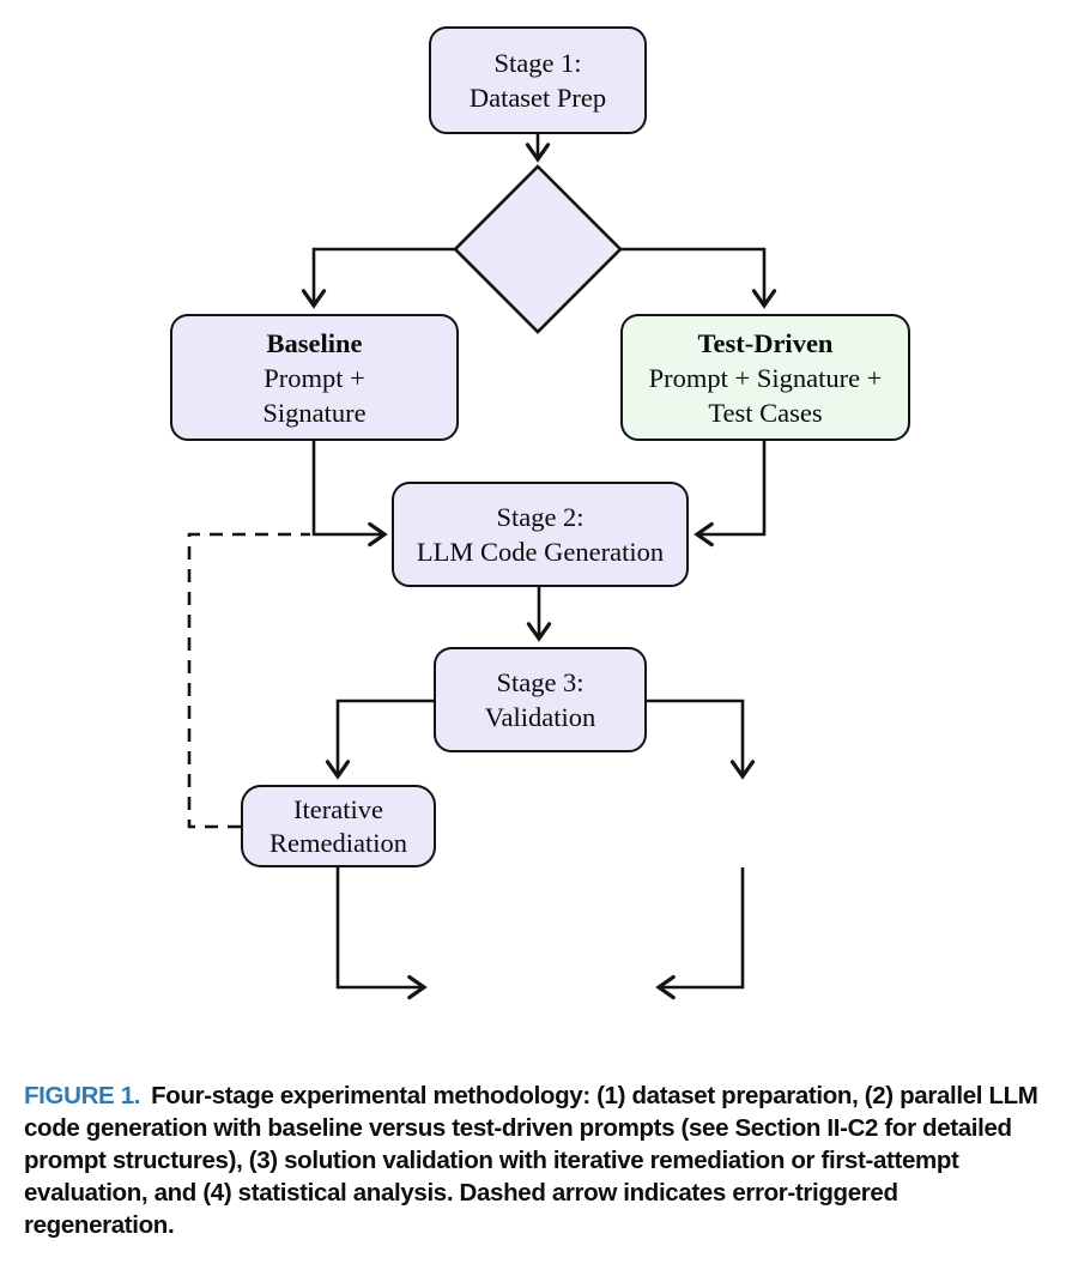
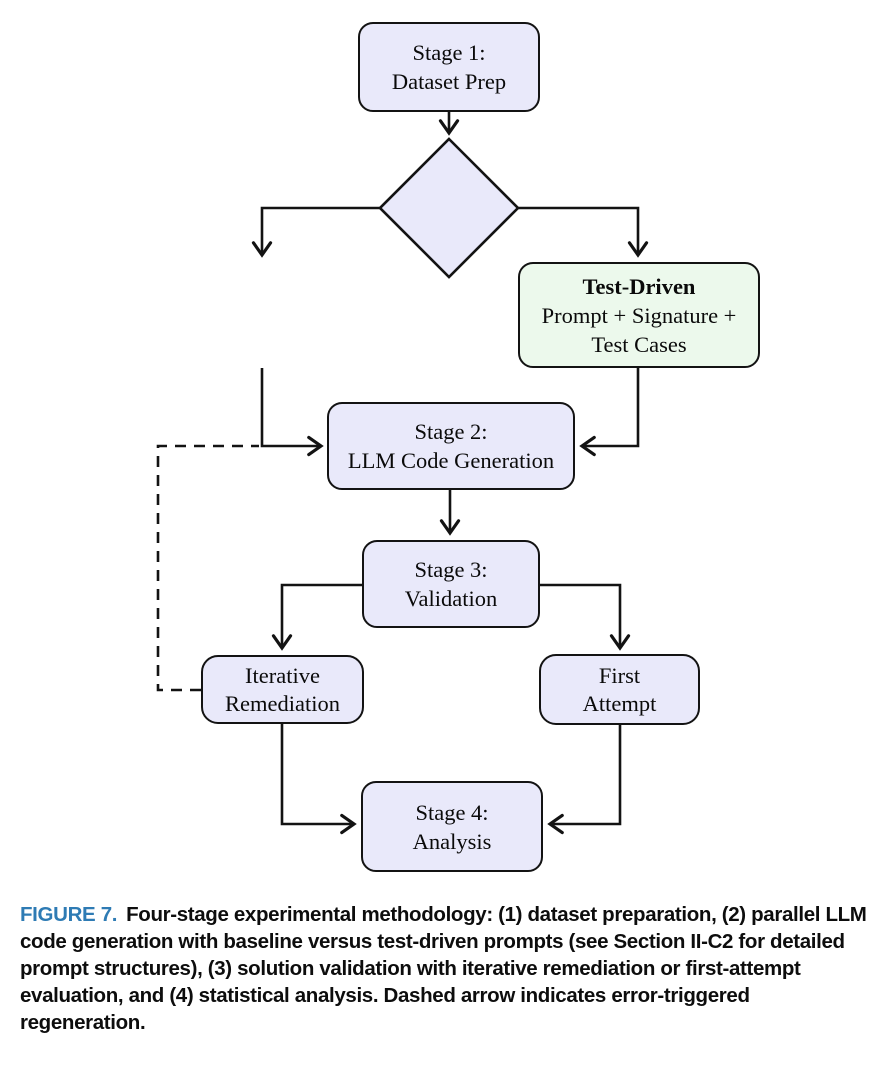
  Stage 1:
  Dataset Prep
- Baseline
- Prompt +
- Signature
  Test-Driven
  Prompt + Signature +
  Test Cases
  Stage 2:
  LLM Code Generation
  Stage 3:
  Validation
  Iterative
  Remediation
+ First
+ Attempt
+ Stage 4:
+ Analysis
- FIGURE 1. Four-stage experimental methodology: (1) dataset preparation, (2) parallel LLM code generation with baseline versus test-driven prompts (see Section II-C2 for detailed prompt structures), (3) solution validation with iterative remediation or first-attempt evaluation, and (4) statistical analysis. Dashed arrow indicates error-triggered regeneration.
+ FIGURE 7. Four-stage experimental methodology: (1) dataset preparation, (2) parallel LLM code generation with baseline versus test-driven prompts (see Section II-C2 for detailed prompt structures), (3) solution validation with iterative remediation or first-attempt evaluation, and (4) statistical analysis. Dashed arrow indicates error-triggered regeneration.
